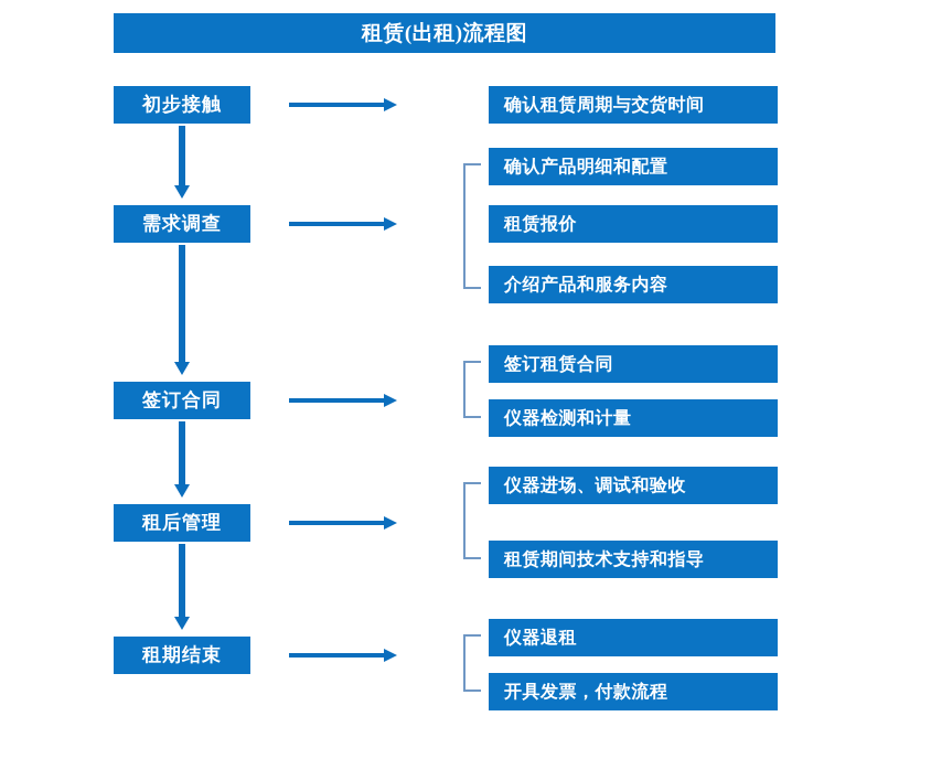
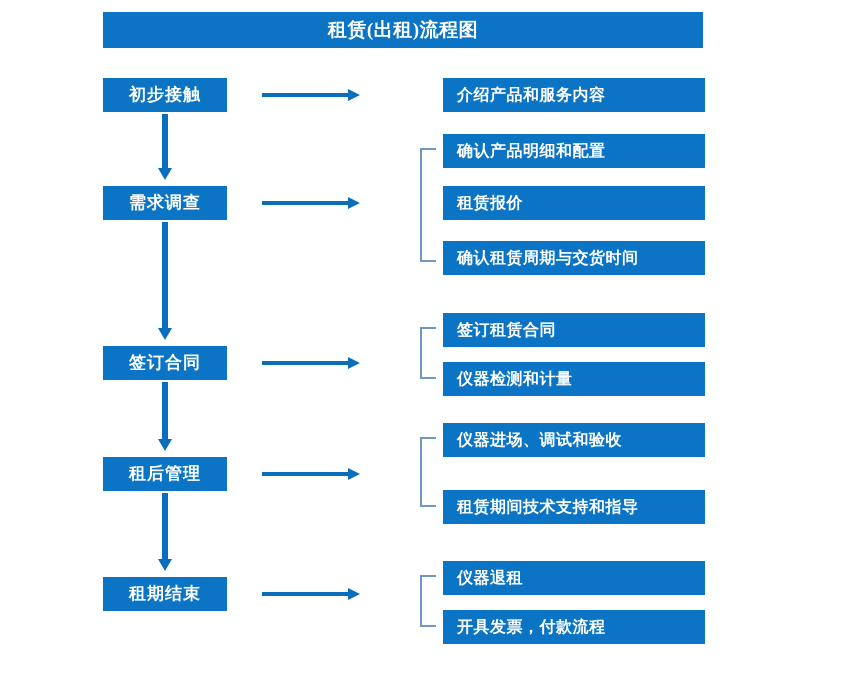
  租赁(出租)流程图
  初步接触
  需求调查
  签订合同
  租后管理
  租期结束
- 确认租赁周期与交货时间
+ 介绍产品和服务内容
  确认产品明细和配置
  租赁报价
- 介绍产品和服务内容
+ 确认租赁周期与交货时间
  签订租赁合同
  仪器检测和计量
  仪器进场、调试和验收
  租赁期间技术支持和指导
  仪器退租
  开具发票，付款流程
